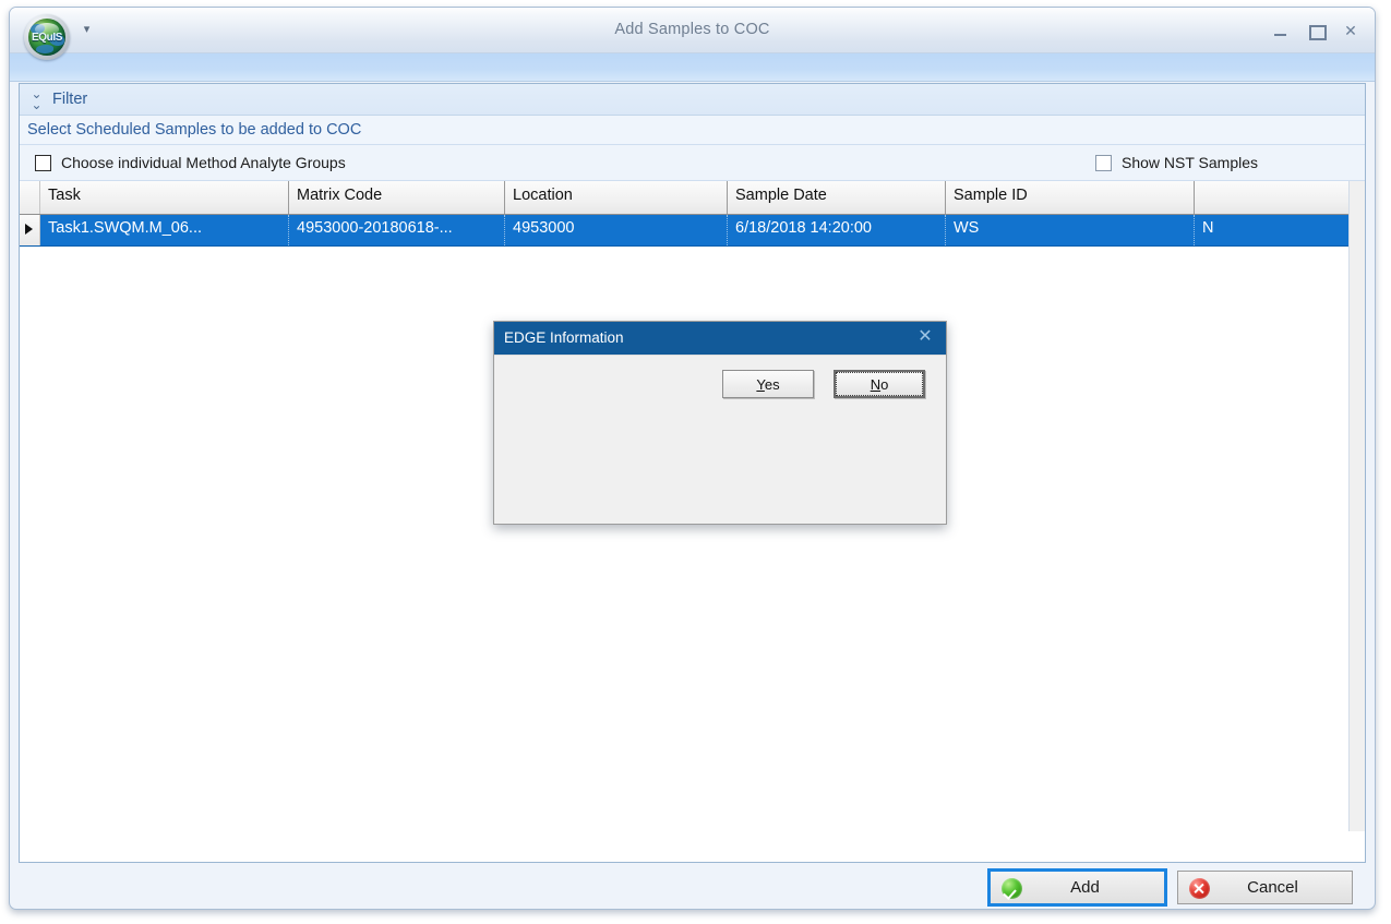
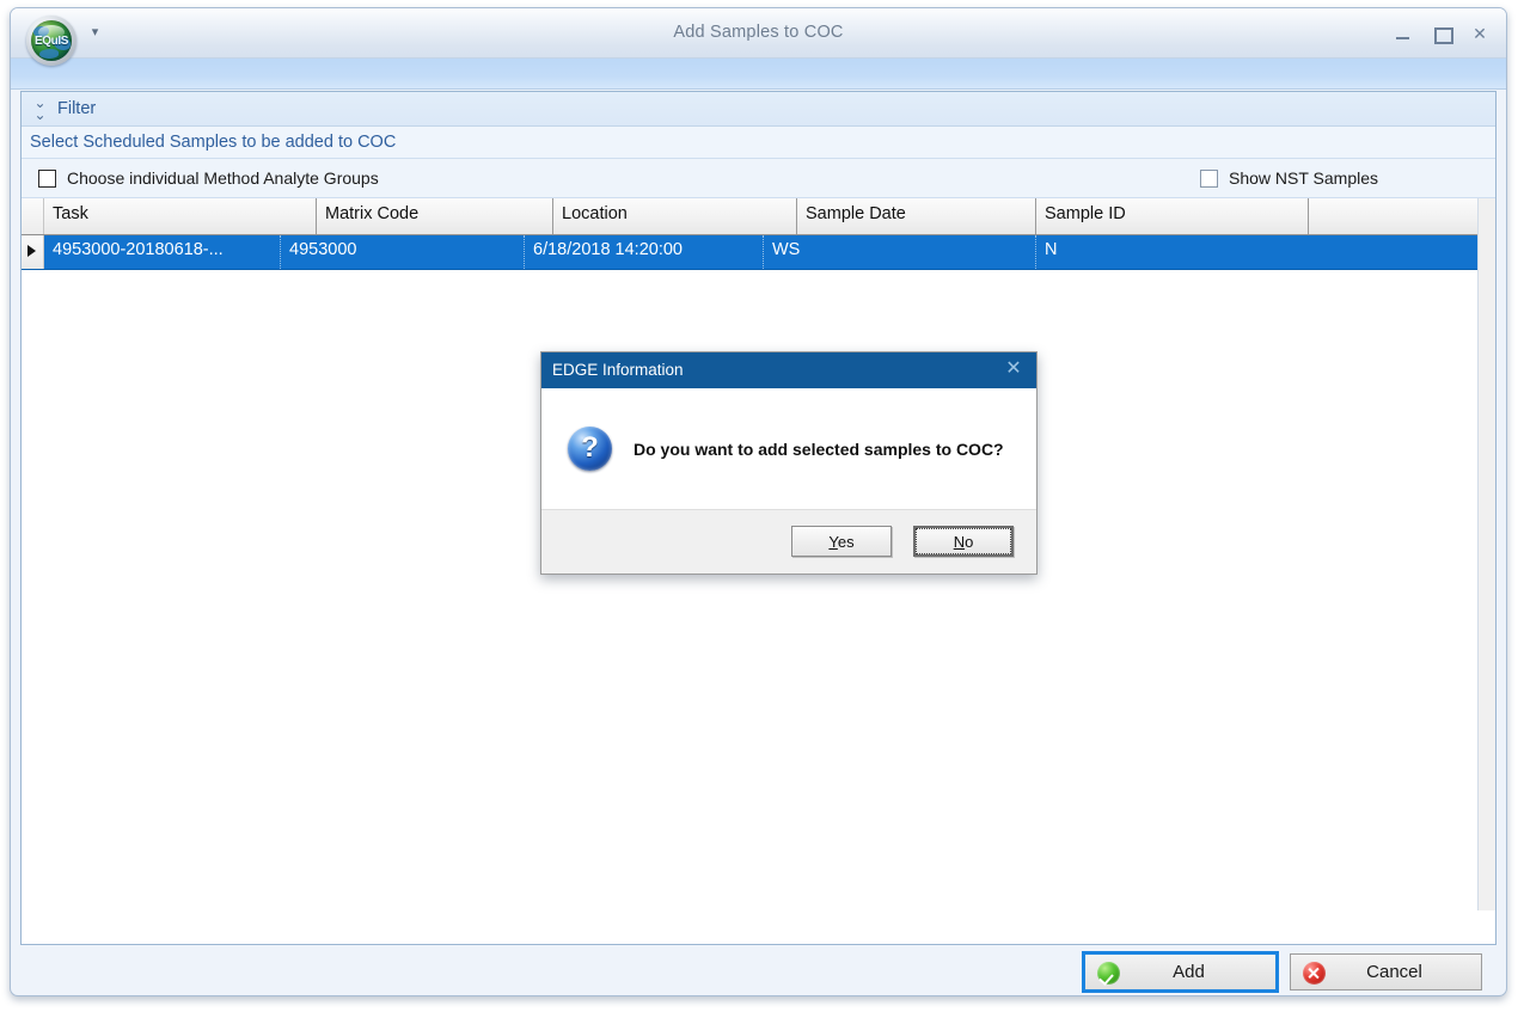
  EQuIS
  ▾
  Add Samples to COC
  ✕
  ⌄
  ⌄
  Filter
  Select Scheduled Samples to be added to COC
  Choose individual Method Analyte Groups
  Show NST Samples
  Task
  Matrix Code
  Location
  Sample Date
  Sample ID
- Task1.SWQM.M_06...
  4953000-20180618-...
  4953000
  6/18/2018 14:20:00
  WS
  N
  Add
  Cancel
  EDGE Information
  ✕
+ ?
+ Do you want to add selected samples to COC?
  Yes
  No
